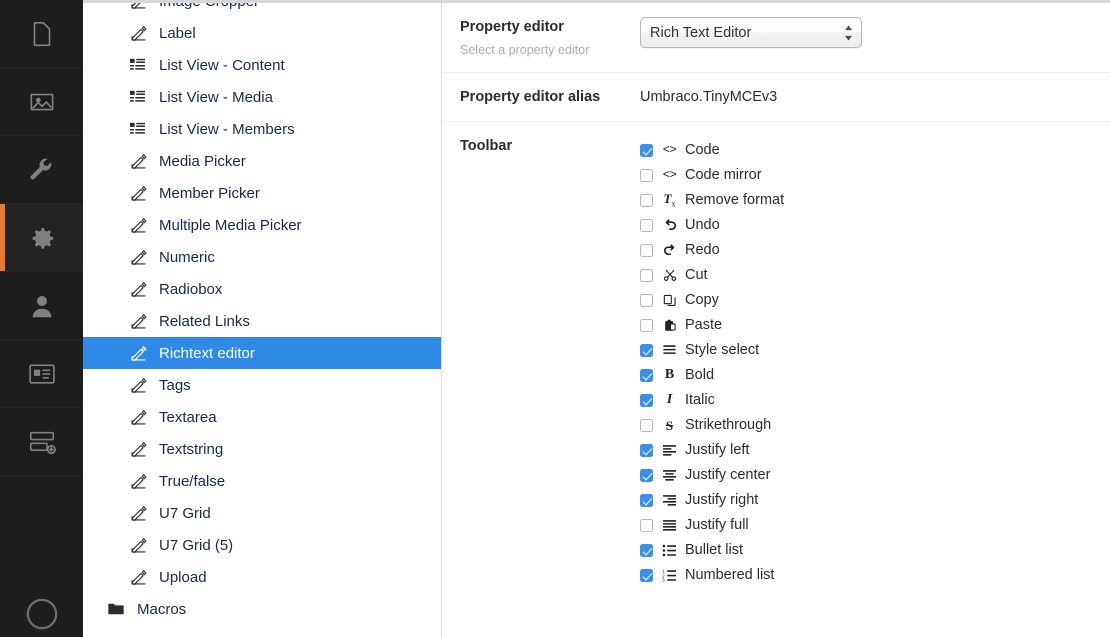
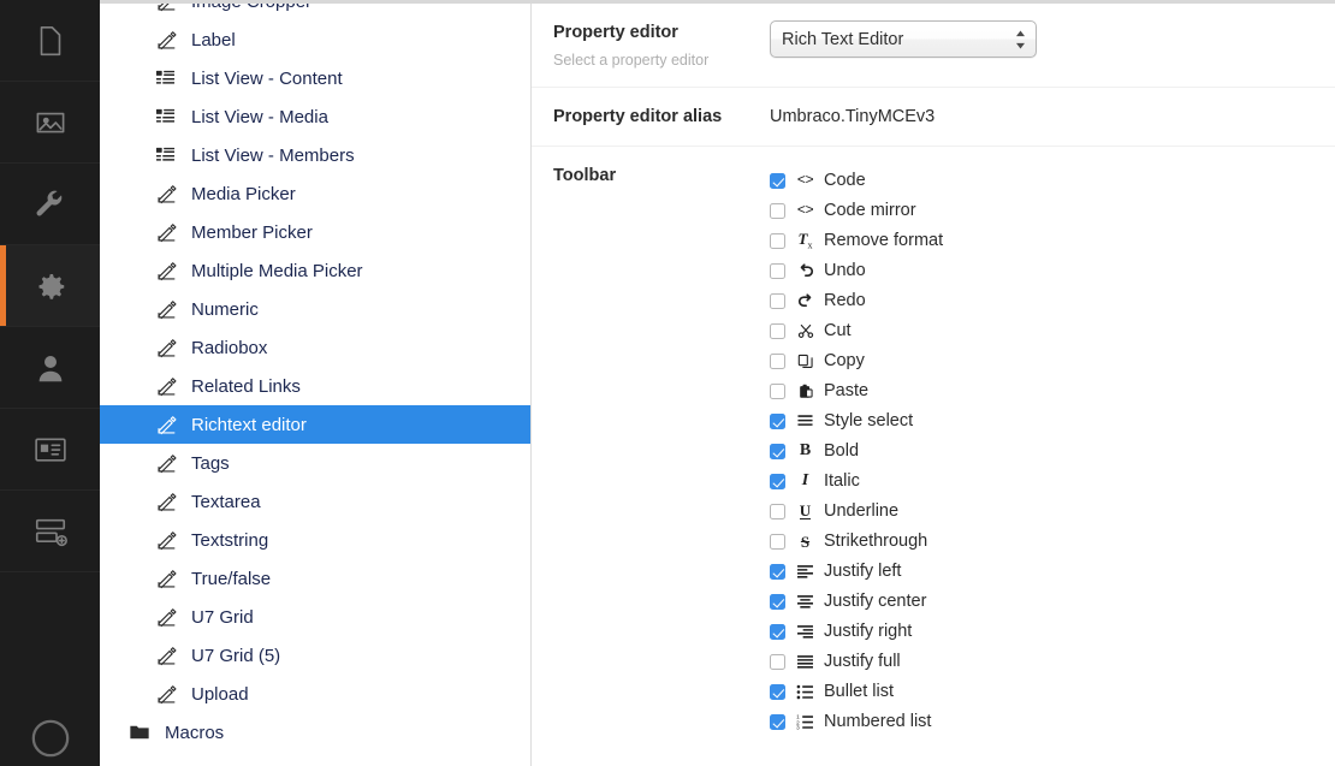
  Label
  List View - Content
  List View - Media
  List View - Members
  Media Picker
  Member Picker
  Multiple Media Picker
  Numeric
  Radiobox
  Related Links
  Richtext editor
  Tags
  Textarea
  Textstring
  True/false
  U7 Grid
  U7 Grid (5)
  Upload
  Macros
  Property editor
  Select a property editor
  Rich Text Editor
  Property editor alias
  Umbraco.TinyMCEv3
  Toolbar
  <>
  Code
  <>
  Code mirror
  Tx
  Remove format
  Undo
  Redo
  Cut
  Copy
  Paste
  Style select
  B
  Bold
  I
  Italic
+ U
+ Underline
  S
  Strikethrough
  Justify left
  Justify center
  Justify right
  Justify full
  Bullet list
  Numbered list
